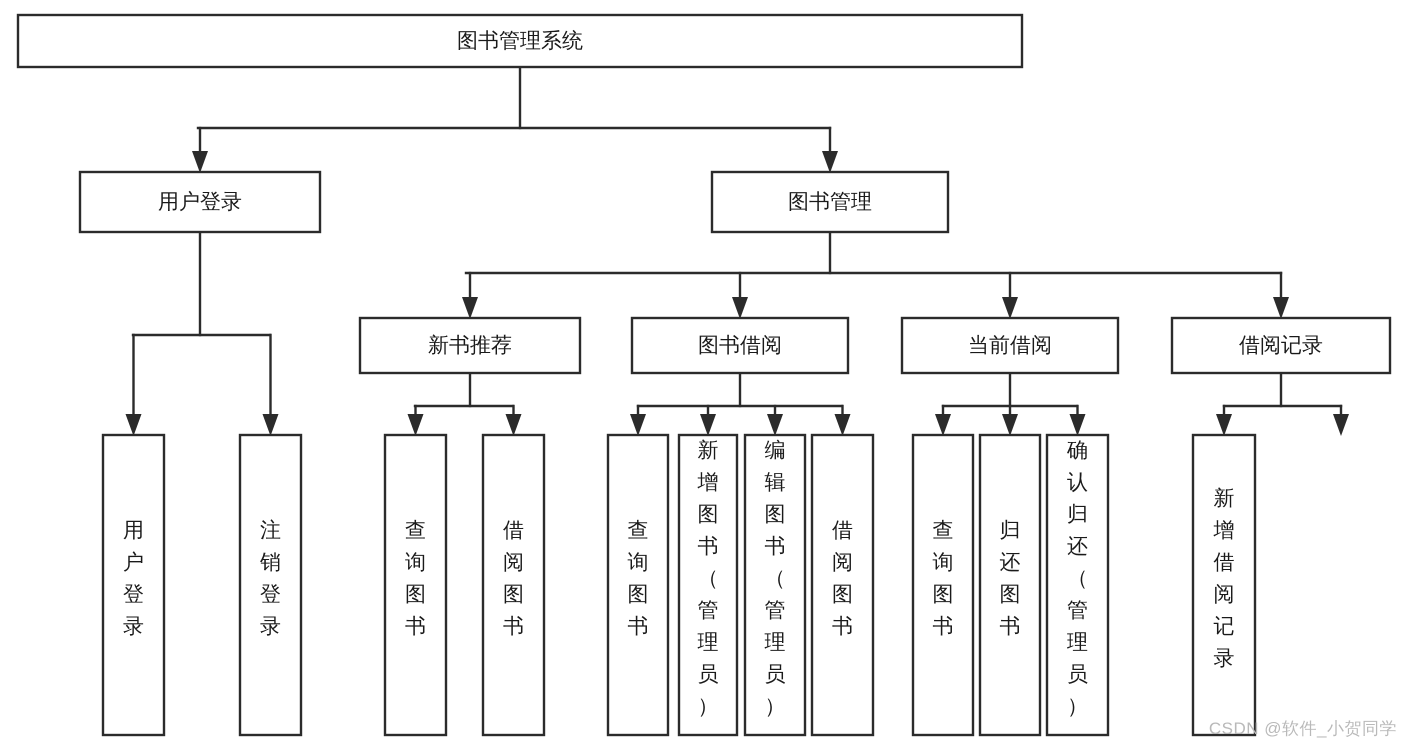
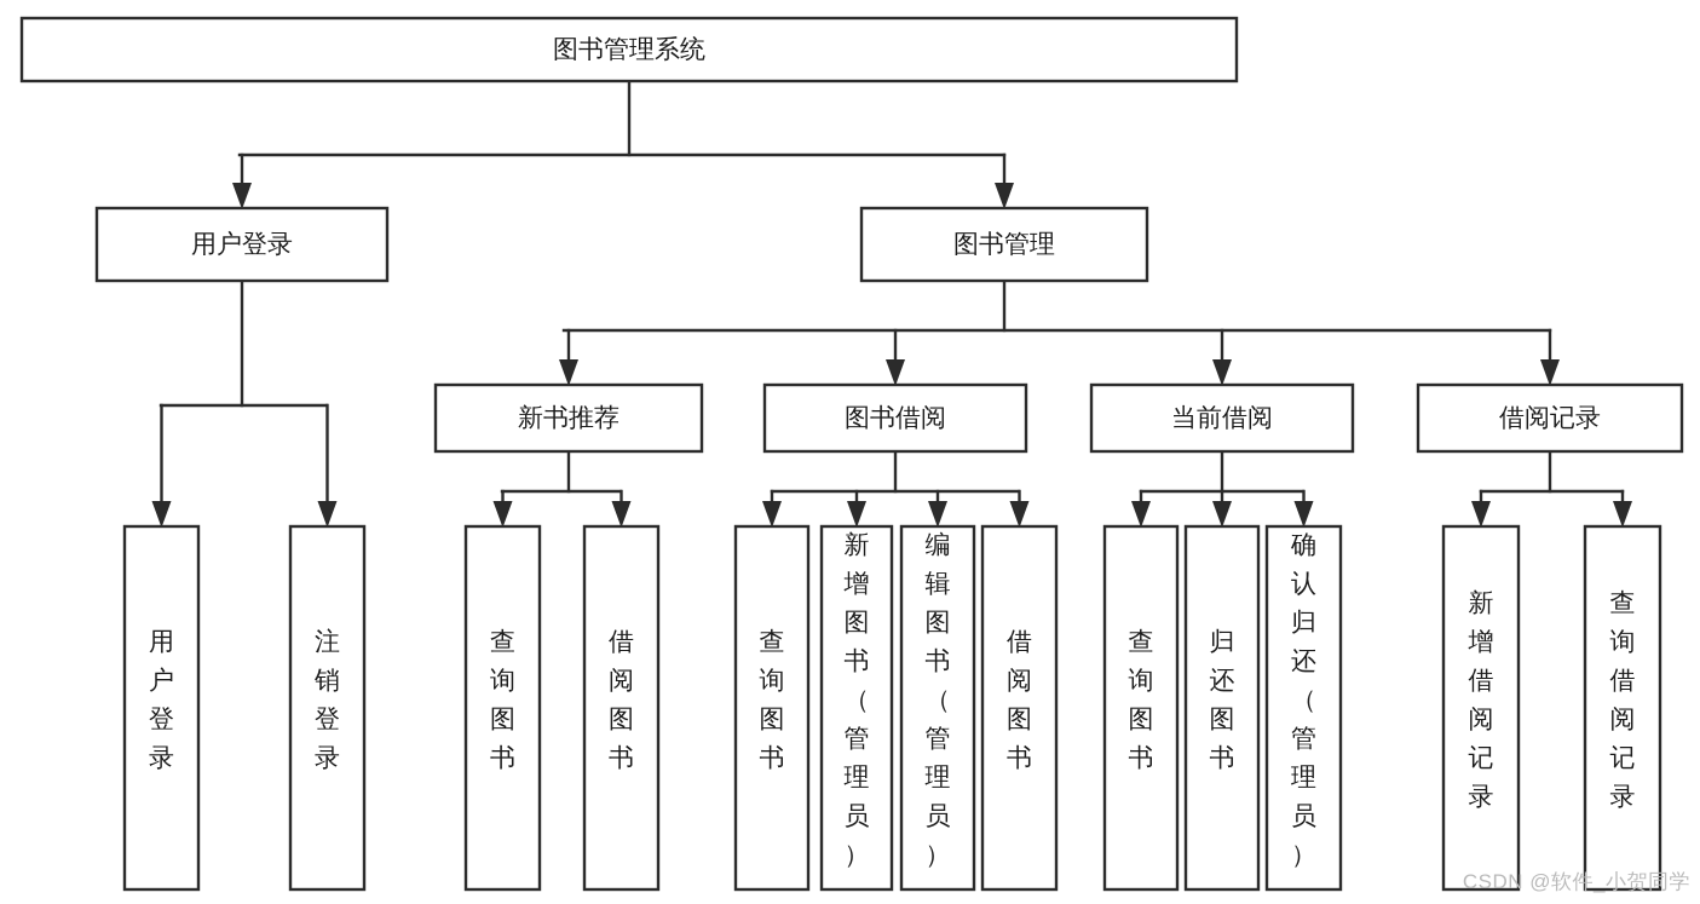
  图书管理系统
  用户登录
  图书管理
  新书推荐
  图书借阅
  当前借阅
  借阅记录
  用户登录
  注销登录
  查询图书
  借阅图书
  查询图书
  新增图书（管理员）
  编辑图书（管理员）
  借阅图书
  查询图书
  归还图书
  确认归还（管理员）
  新增借阅记录
+ 查询借阅记录
  CSDN @软件_小贺同学
